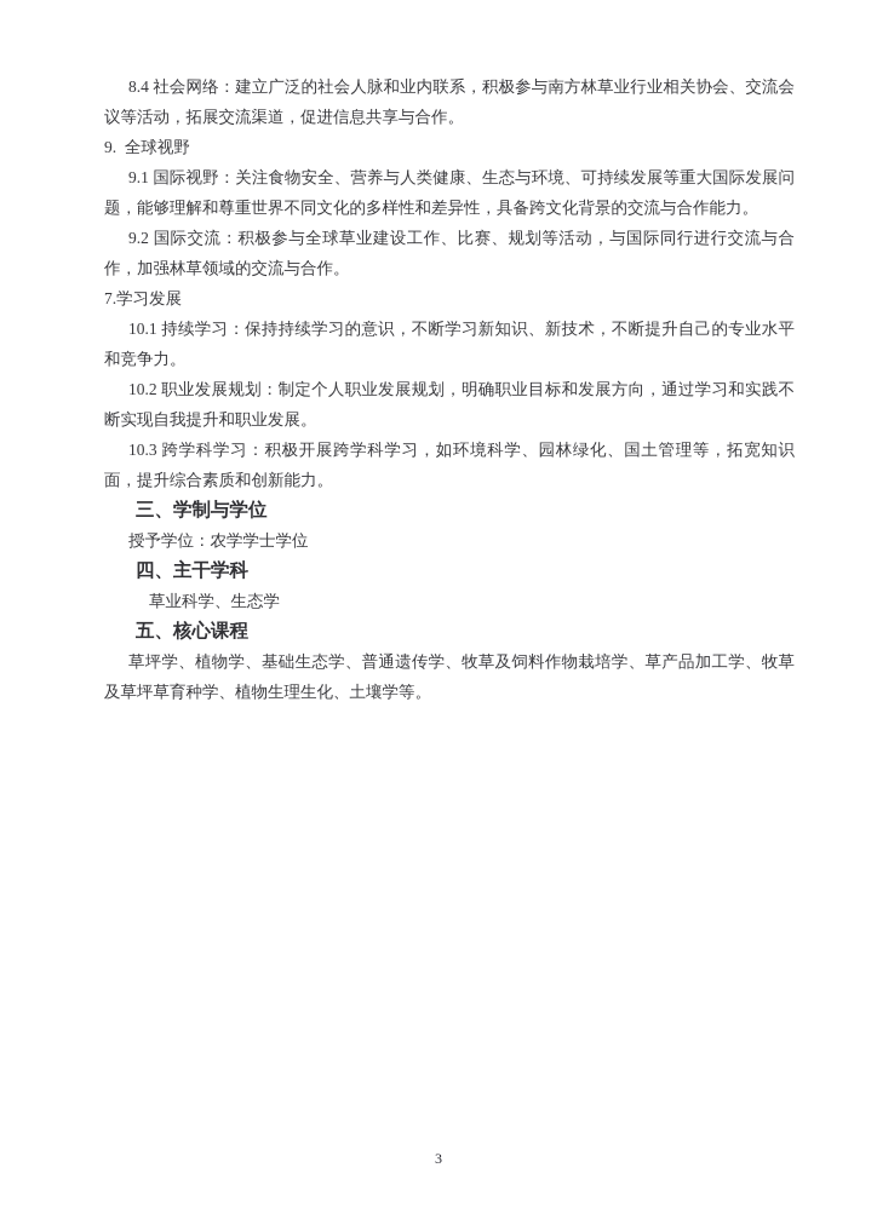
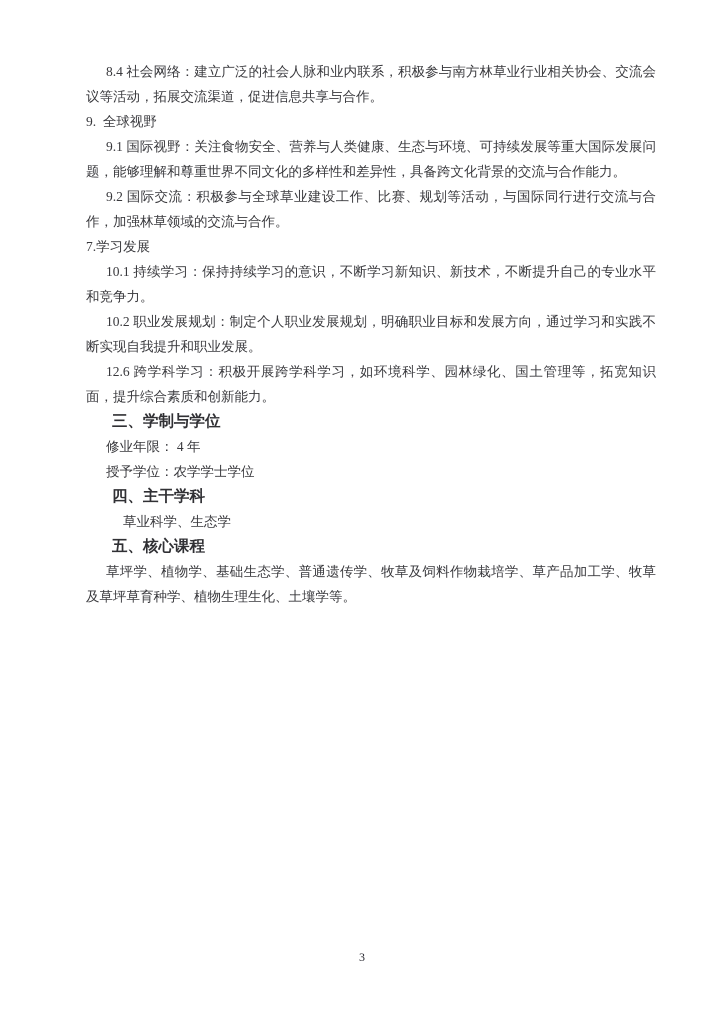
  8.4 社会网络：建立广泛的社会人脉和业内联系，积极参与南方林草业行业相关协会、交流会议等活动，拓展交流渠道，促进信息共享与合作。
  9. 全球视野
  9.1 国际视野：关注食物安全、营养与人类健康、生态与环境、可持续发展等重大国际发展问题，能够理解和尊重世界不同文化的多样性和差异性，具备跨文化背景的交流与合作能力。
  9.2 国际交流：积极参与全球草业建设工作、比赛、规划等活动，与国际同行进行交流与合作，加强林草领域的交流与合作。
  7.学习发展
  10.1 持续学习：保持持续学习的意识，不断学习新知识、新技术，不断提升自己的专业水平和竞争力。
  10.2 职业发展规划：制定个人职业发展规划，明确职业目标和发展方向，通过学习和实践不断实现自我提升和职业发展。
- 10.3 跨学科学习：积极开展跨学科学习，如环境科学、园林绿化、国土管理等，拓宽知识面，提升综合素质和创新能力。
+ 12.6 跨学科学习：积极开展跨学科学习，如环境科学、园林绿化、国土管理等，拓宽知识面，提升综合素质和创新能力。
  三、学制与学位
+ 修业年限： 4 年
  授予学位：农学学士学位
  四、主干学科
  草业科学、生态学
  五、核心课程
  草坪学、植物学、基础生态学、普通遗传学、牧草及饲料作物栽培学、草产品加工学、牧草及草坪草育种学、植物生理生化、土壤学等。
  3
